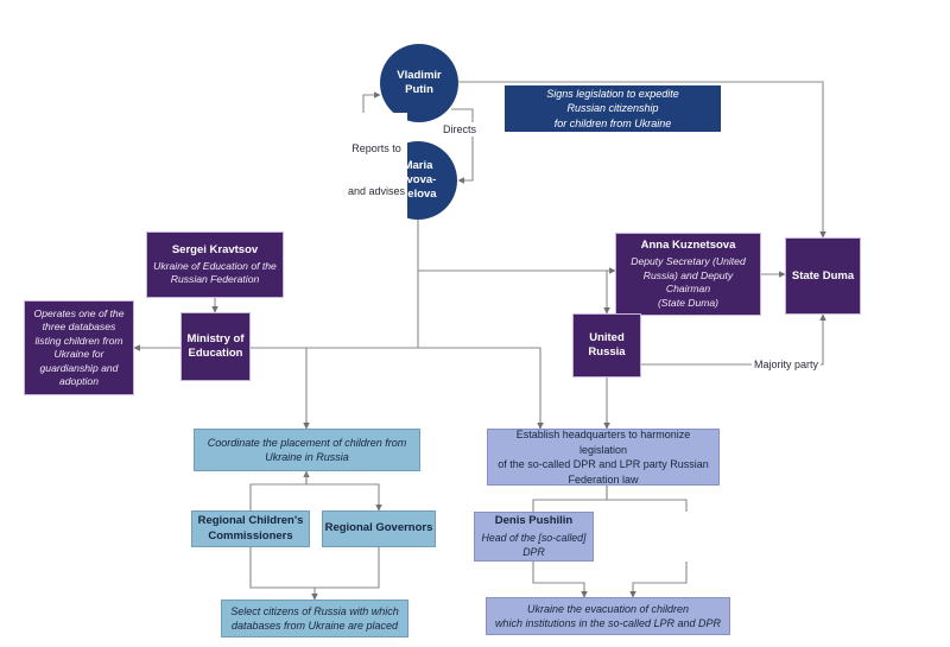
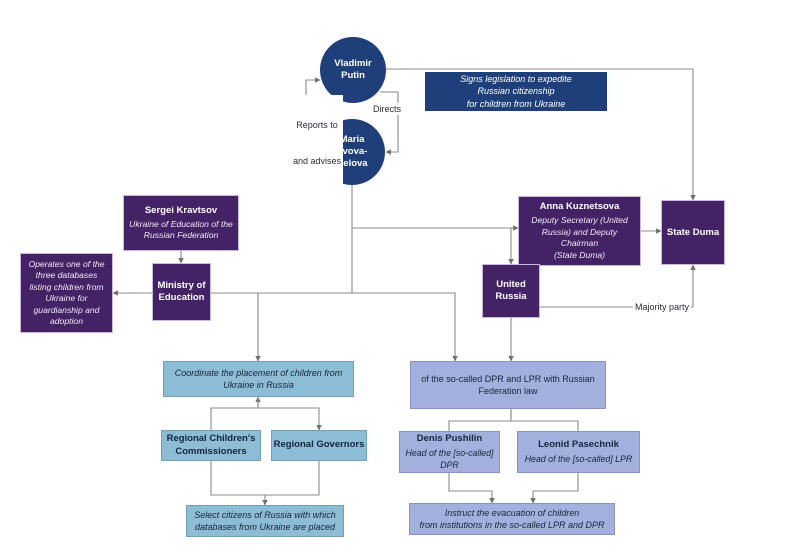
  Vladimir
  Putin
  Maria
  vova-
  elova
  Signs legislation to expedite
  Russian citizenship
  for children from Ukraine
  Sergei Kravtsov
  Ukraine of Education of the
  Russian Federation
  Ministry of
  Education
  Operates one of the
  three databases
  listing children from
  Ukraine for
  guardianship and
  adoption
  Anna Kuznetsova
  Deputy Secretary (United
  Russia) and Deputy Chairman
  (State Duma)
  State Duma
  United
  Russia
  Coordinate the placement of children from
  Ukraine in Russia
  Regional Children's
  Commissioners
  Regional Governors
  Select citizens of Russia with which
  databases from Ukraine are placed
- Establish headquarters to harmonize legislation
- of the so-called DPR and LPR party Russian
+ of the so-called DPR and LPR with Russian
  Federation law
  Denis Pushilin
  Head of the [so-called] DPR
+ Leonid Pasechnik
+ Head of the [so-called] LPR
- Ukraine the evacuation of children
+ Instruct the evacuation of children
- which institutions in the so-called LPR and DPR
+ from institutions in the so-called LPR and DPR
  Reports to
  and advises
  Directs
  Majority party
